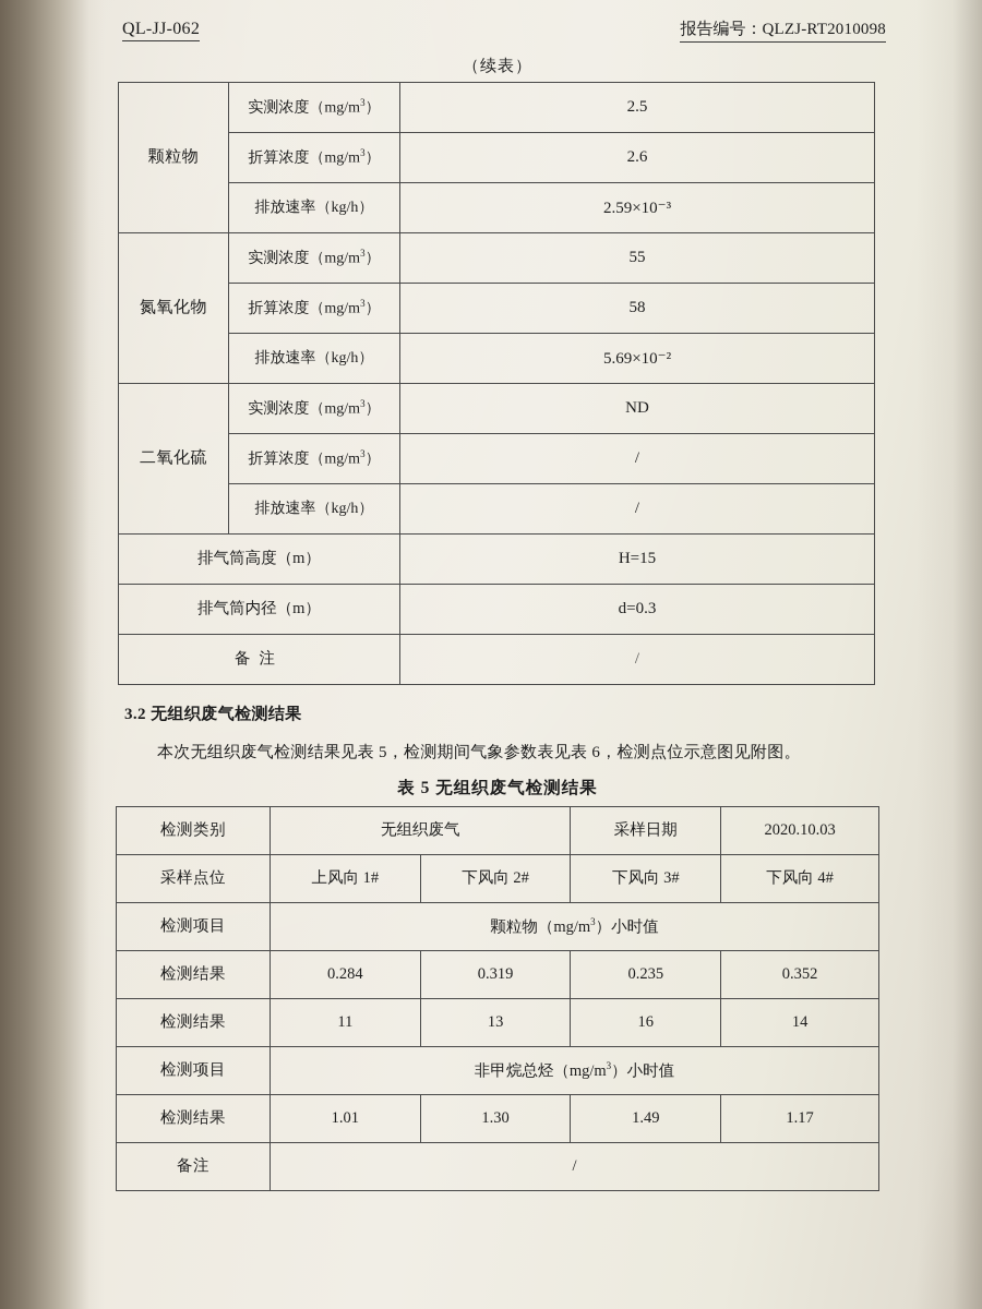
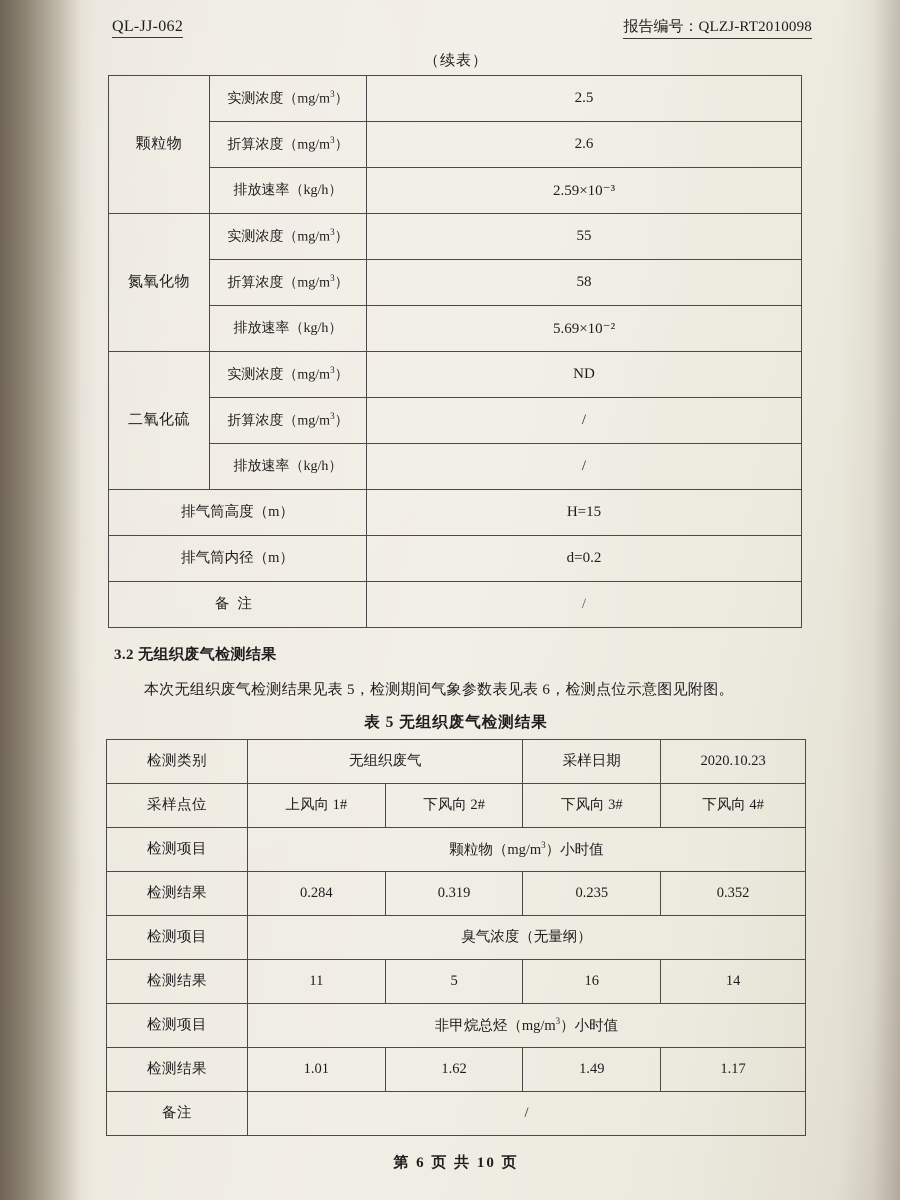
  QL-JJ-062
  报告编号：QLZJ-RT2010098
  （续表）
  颗粒物	实测浓度（mg/m3）	2.5
  折算浓度（mg/m3）	2.6
  排放速率（kg/h）	2.59×10⁻³
  氮氧化物	实测浓度（mg/m3）	55
  折算浓度（mg/m3）	58
  排放速率（kg/h）	5.69×10⁻²
  二氧化硫	实测浓度（mg/m3）	ND
  折算浓度（mg/m3）	/
  排放速率（kg/h）	/
  排气筒高度（m）	H=15
- 排气筒内径（m）	d=0.3
+ 排气筒内径（m）	d=0.2
  备注	/
  3.2 无组织废气检测结果
  本次无组织废气检测结果见表 5，检测期间气象参数表见表 6，检测点位示意图见附图。
  表 5 无组织废气检测结果
- 检测类别	无组织废气	采样日期	2020.10.03
+ 检测类别	无组织废气	采样日期	2020.10.23
  采样点位	上风向 1#	下风向 2#	下风向 3#	下风向 4#
  检测项目	颗粒物（mg/m3）小时值
  检测结果	0.284	0.319	0.235	0.352
+ 检测项目	臭气浓度（无量纲）
- 检测结果	11	13	16	14
+ 检测结果	11	5	16	14
  检测项目	非甲烷总烃（mg/m3）小时值
- 检测结果	1.01	1.30	1.49	1.17
+ 检测结果	1.01	1.62	1.49	1.17
  备注	/
+ 第 6 页 共 10 页
